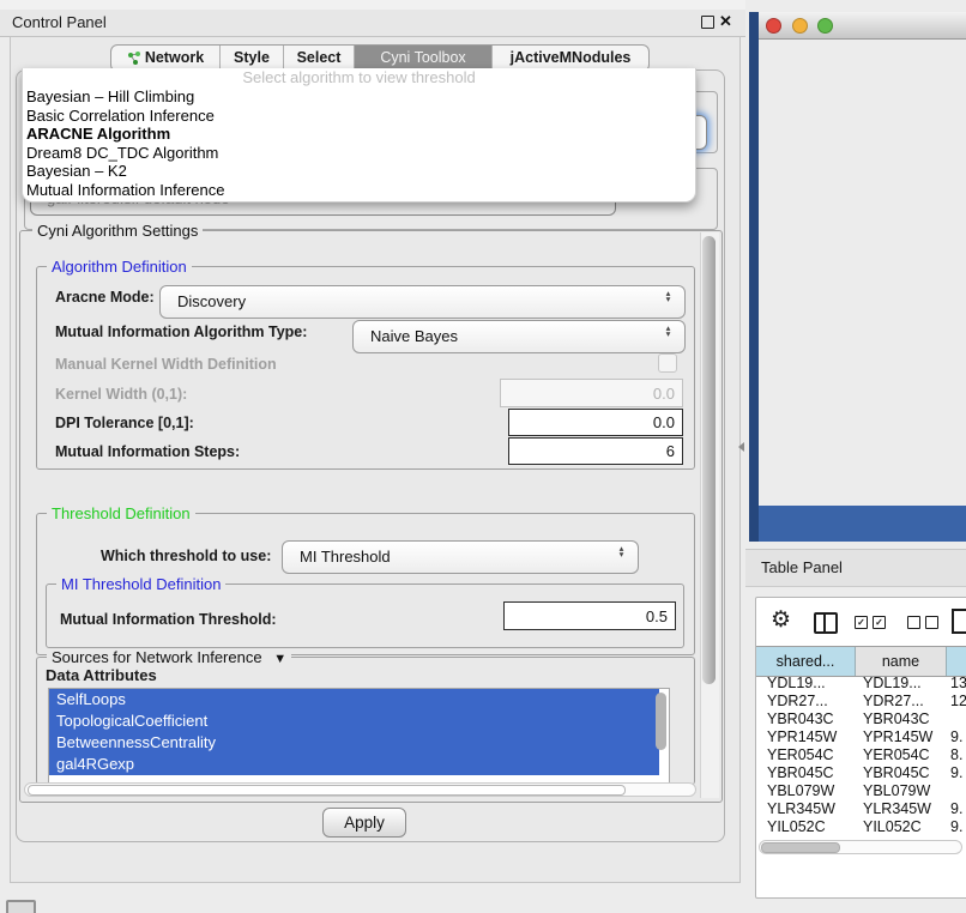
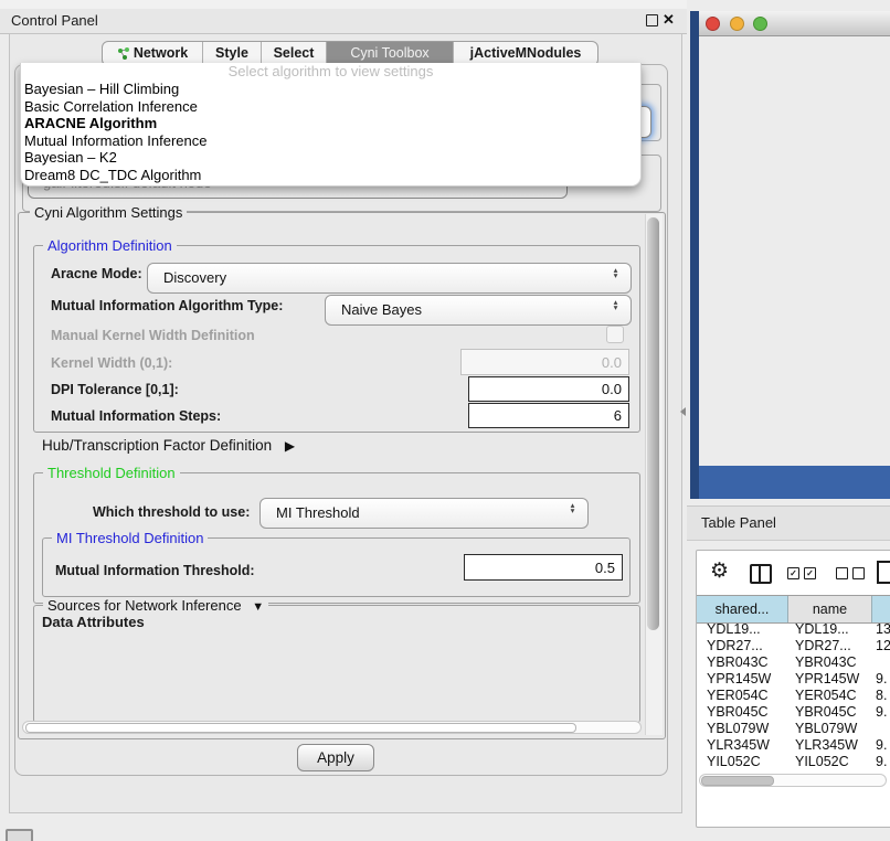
  Control Panel
  ✕
  Network
  Style
  Select
  Cyni Toolbox
  jActiveMNodules
- Select algorithm to view threshold
+ Select algorithm to view settings
  Bayesian – Hill Climbing
  Basic Correlation Inference
  ARACNE Algorithm
- Dream8 DC_TDC Algorithm
+ Mutual Information Inference
  Bayesian – K2
- Mutual Information Inference
+ Dream8 DC_TDC Algorithm
  Cyni Algorithm Settings
  Algorithm Definition
  Aracne Mode:
  Discovery
  ▴
  ▾
  Mutual Information Algorithm Type:
  Naive Bayes
  ▴
  ▾
  Manual Kernel Width Definition
  Kernel Width (0,1):
  0.0
  DPI Tolerance [0,1]:
  0.0
  Mutual Information Steps:
  6
+ Hub/Transcription Factor Definition ▶
  Threshold Definition
  Which threshold to use:
  MI Threshold
  ▴
  ▾
  MI Threshold Definition
  Mutual Information Threshold:
  0.5
  Sources for Network Inference ▼
  Data Attributes
- SelfLoops
- TopologicalCoefficient
- BetweennessCentrality
- gal4RGexp
  Apply
  Table Panel
  ⚙
  ✓
  ✓
  shared...
  name
  YDL19...
  YDL19...
  13
  YDR27...
  YDR27...
  12
  YBR043C
  YBR043C
  YPR145W
  YPR145W
  9.
  YER054C
  YER054C
  8.
  YBR045C
  YBR045C
  9.
  YBL079W
  YBL079W
  YLR345W
  YLR345W
  9.
  YIL052C
  YIL052C
  9.
